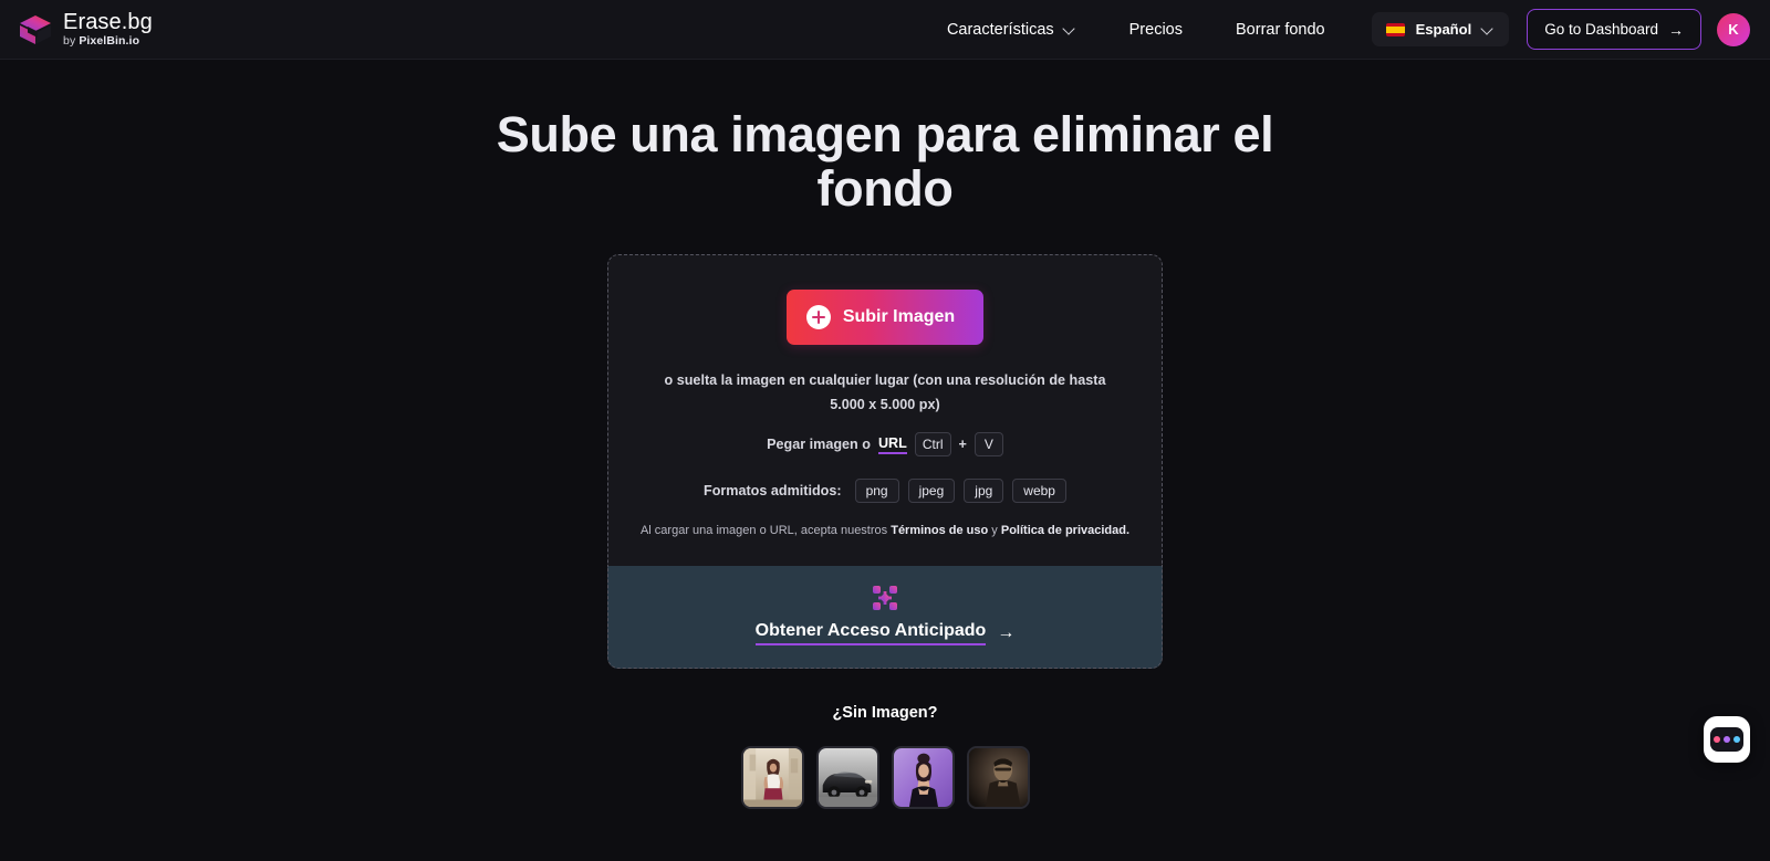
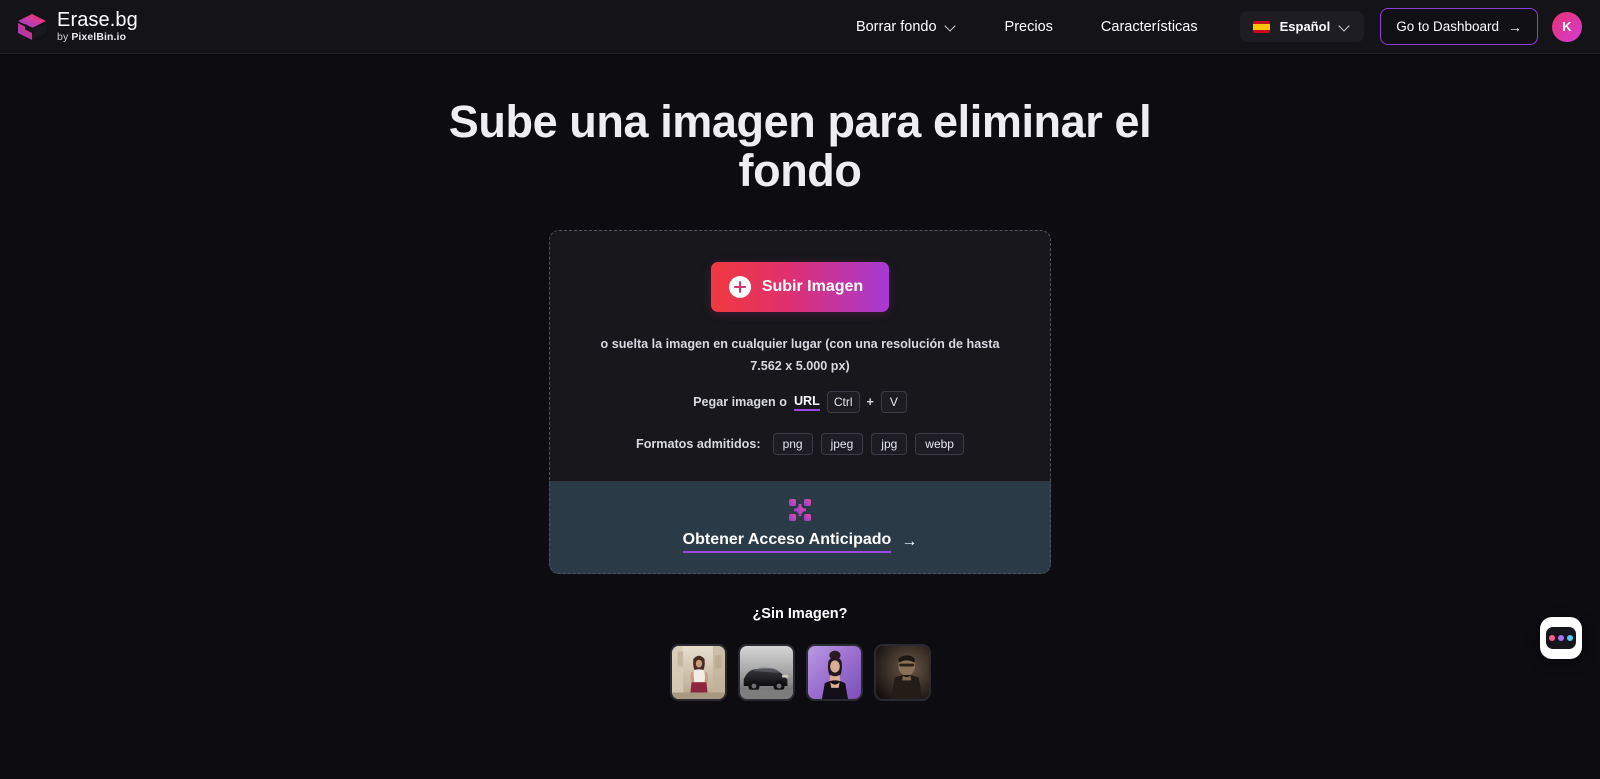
  Erase.bg
  by PixelBin.io
- Características
+ Borrar fondo
  Precios
- Borrar fondo
+ Características
  Español
  Go to Dashboard
  →
  K
  Sube una imagen para eliminar el fondo
  Subir Imagen
- o suelta la imagen en cualquier lugar (con una resolución de hasta 5.000 x 5.000 px)
+ o suelta la imagen en cualquier lugar (con una resolución de hasta 7.562 x 5.000 px)
  Pegar imagen o
  URL
  Ctrl
  +
  V
  Formatos admitidos:
  png
  jpeg
  jpg
  webp
- Al cargar una imagen o URL, acepta nuestros Términos de uso y Política de privacidad.
  Obtener Acceso Anticipado
  →
  ¿Sin Imagen?
